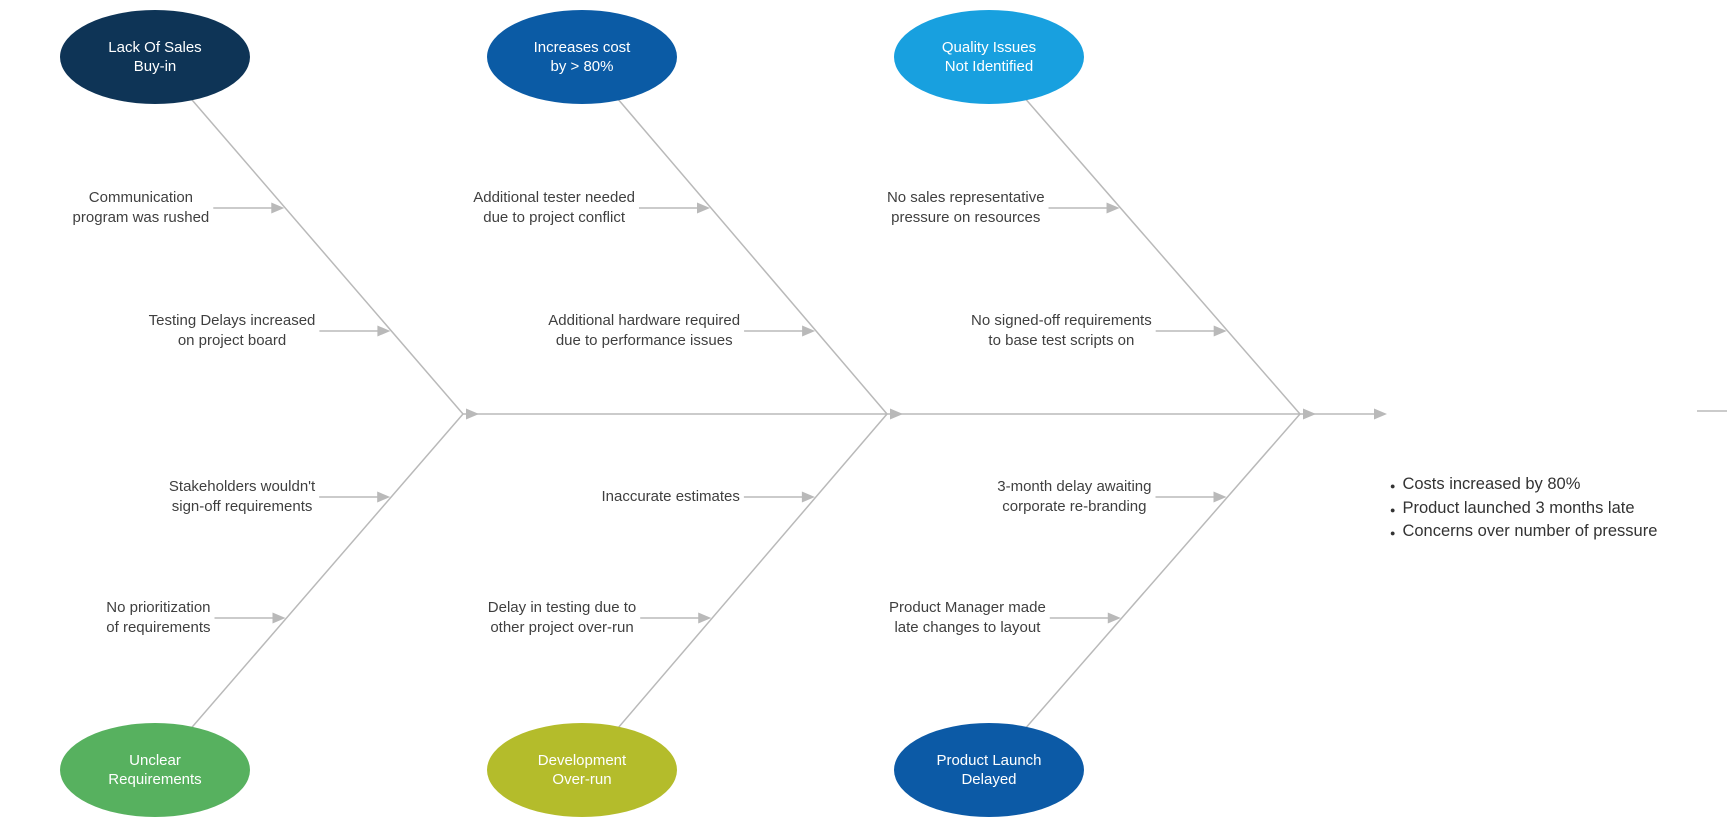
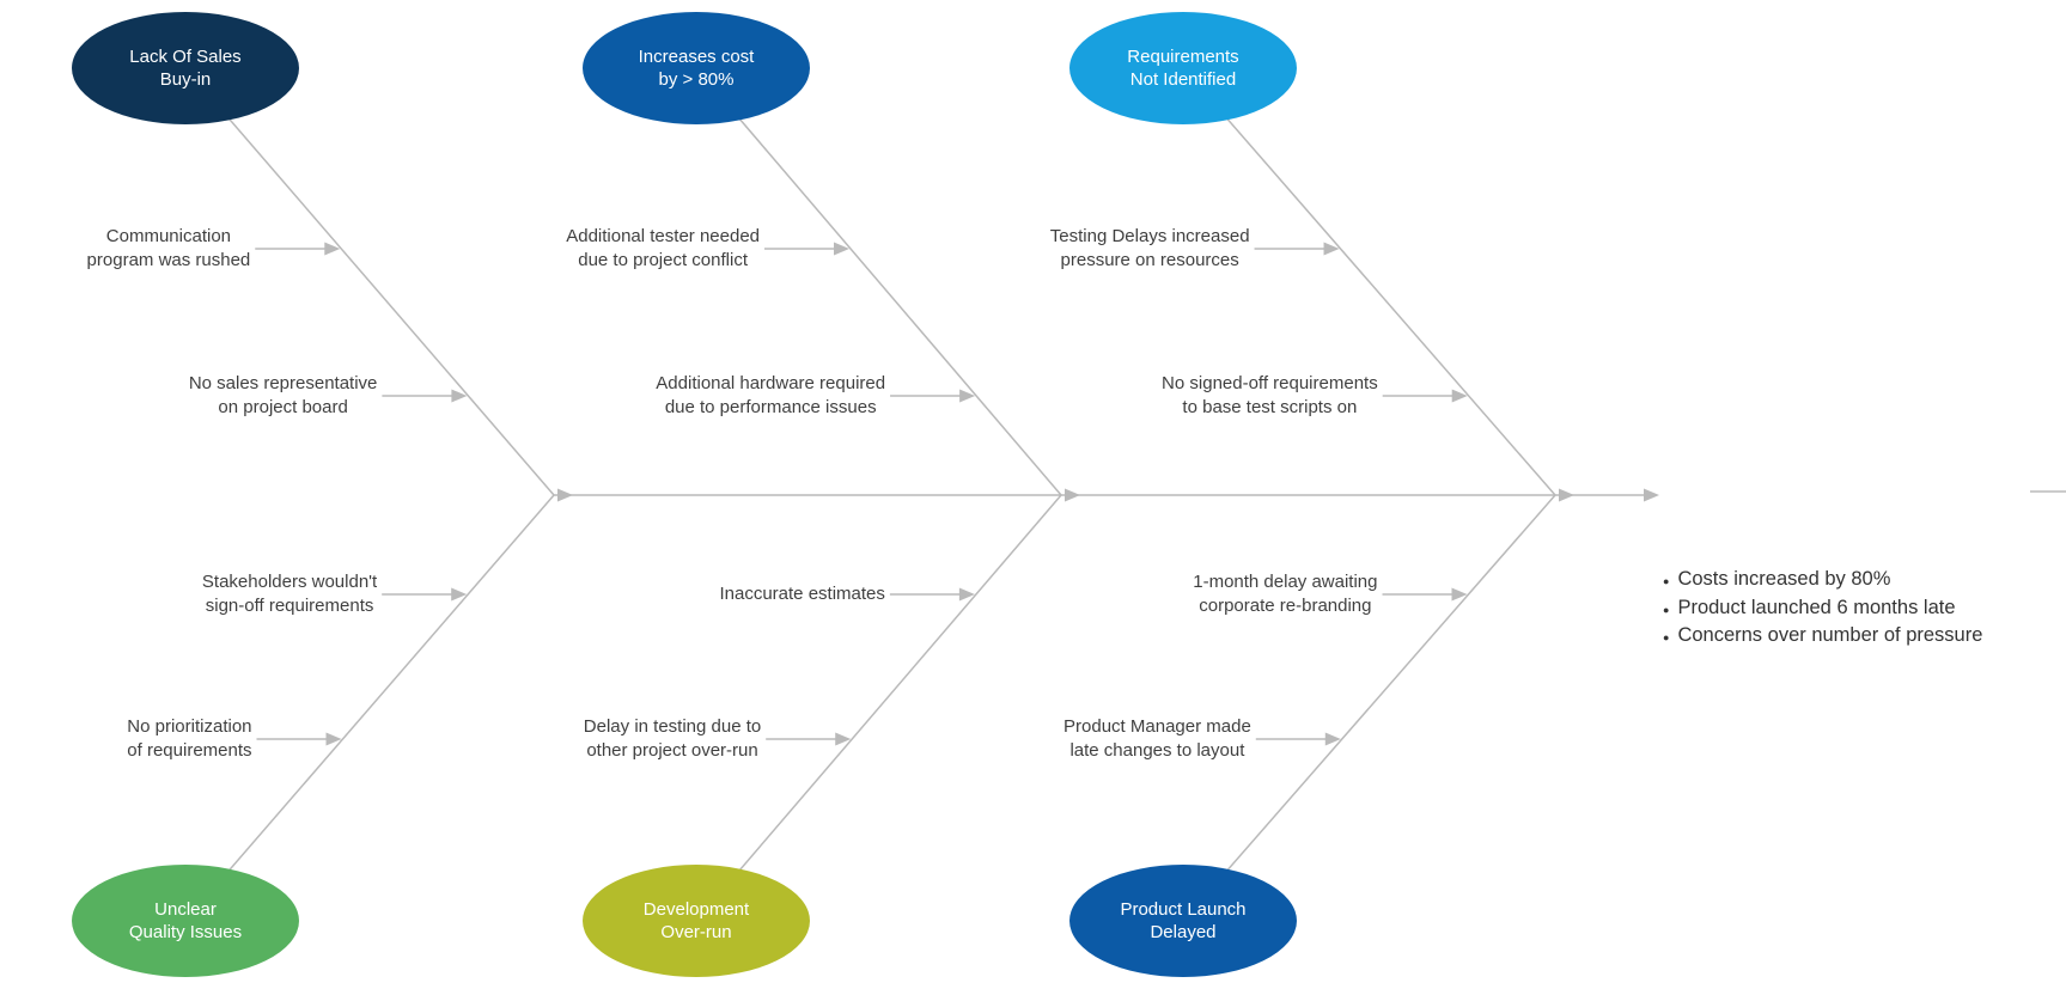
  Lack Of Sales
  Buy-in
  Communication
  program was rushed
- Testing Delays increased
+ No sales representative
  on project board
  Increases cost
  by > 80%
  Additional tester needed
  due to project conflict
  Additional hardware required
  due to performance issues
- Quality Issues
+ Requirements
  Not Identified
- No sales representative
+ Testing Delays increased
  pressure on resources
  No signed-off requirements
  to base test scripts on
  Unclear
- Requirements
+ Quality Issues
  Stakeholders wouldn't
  sign-off requirements
  No prioritization
  of requirements
  Development
  Over-run
  Inaccurate estimates
  Delay in testing due to
  other project over-run
  Product Launch
  Delayed
- 3-month delay awaiting
+ 1-month delay awaiting
  corporate re-branding
  Product Manager made
  late changes to layout
  ●
  Costs increased by 80%
  ●
- Product launched 3 months late
+ Product launched 6 months late
  ●
  Concerns over number of pressure
